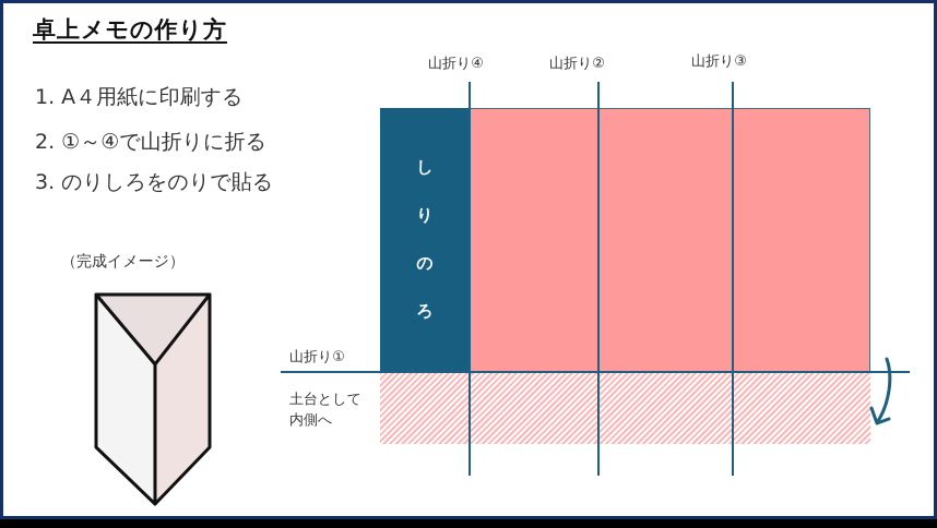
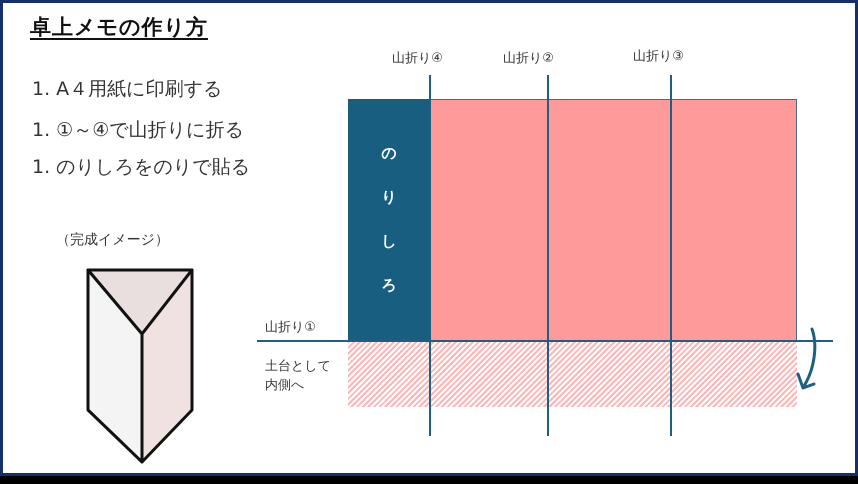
  卓上メモの作り方
  1. A４用紙に印刷する
- 2. ①～④で山折りに折る
+ 1. ①～④で山折りに折る
- 3. のりしろをのりで貼る
+ 1. のりしろをのりで貼る
  （完成イメージ）
  山折り④
  山折り②
  山折り③
  山折り①
  土台として
  内側へ
- し
+ の
  り
- の
+ し
  ろ
